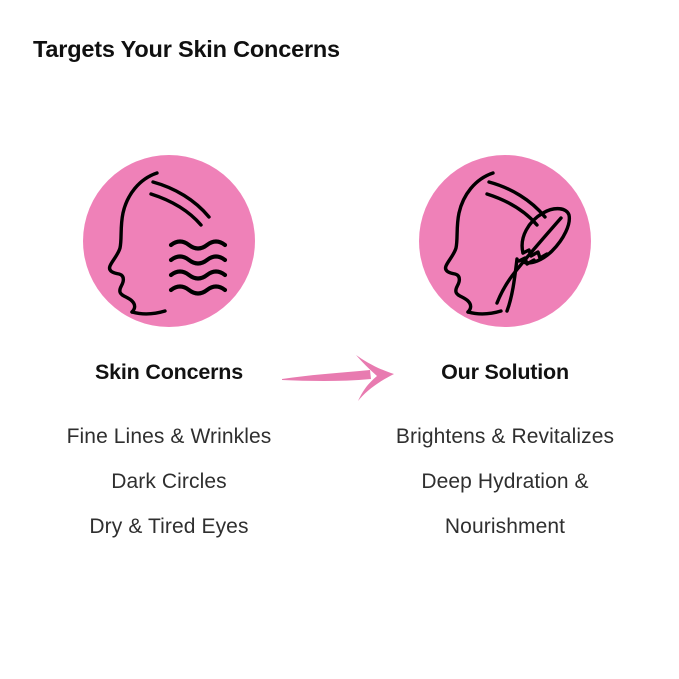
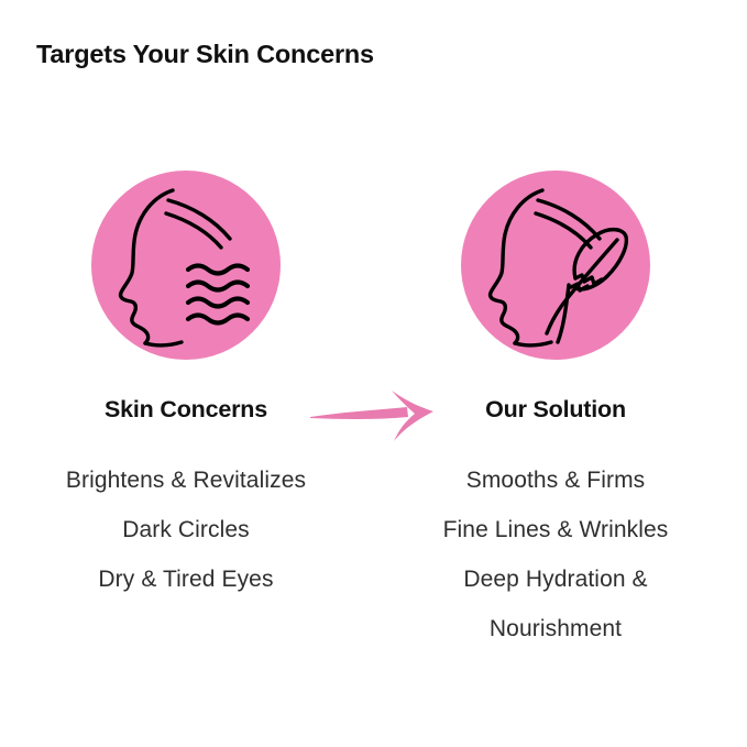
  Targets Your Skin Concerns
  Skin Concerns
- Fine Lines & Wrinkles
+ Brightens & Revitalizes
  Dark Circles
  Dry & Tired Eyes
  Our Solution
+ Smooths & Firms
- Brightens & Revitalizes
+ Fine Lines & Wrinkles
  Deep Hydration & Nourishment
